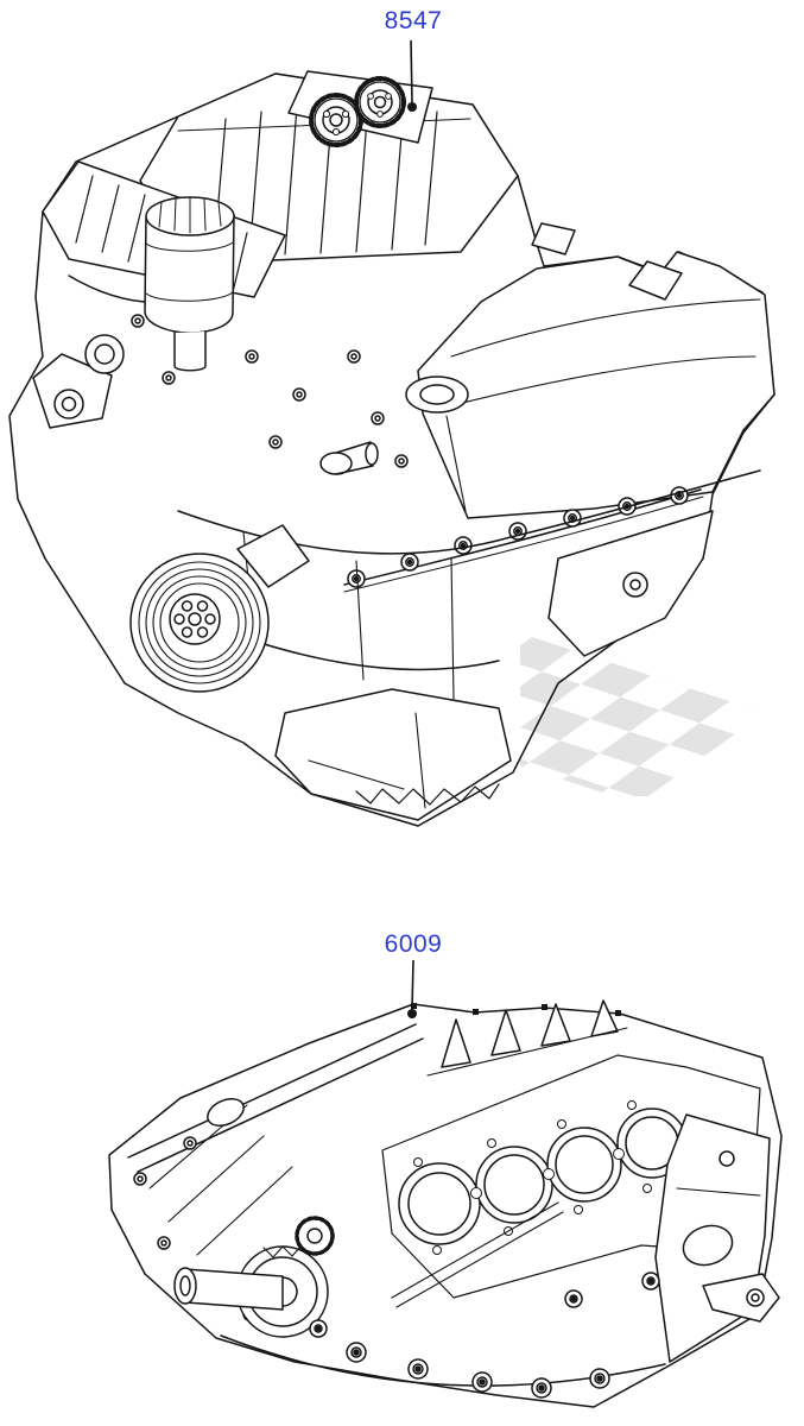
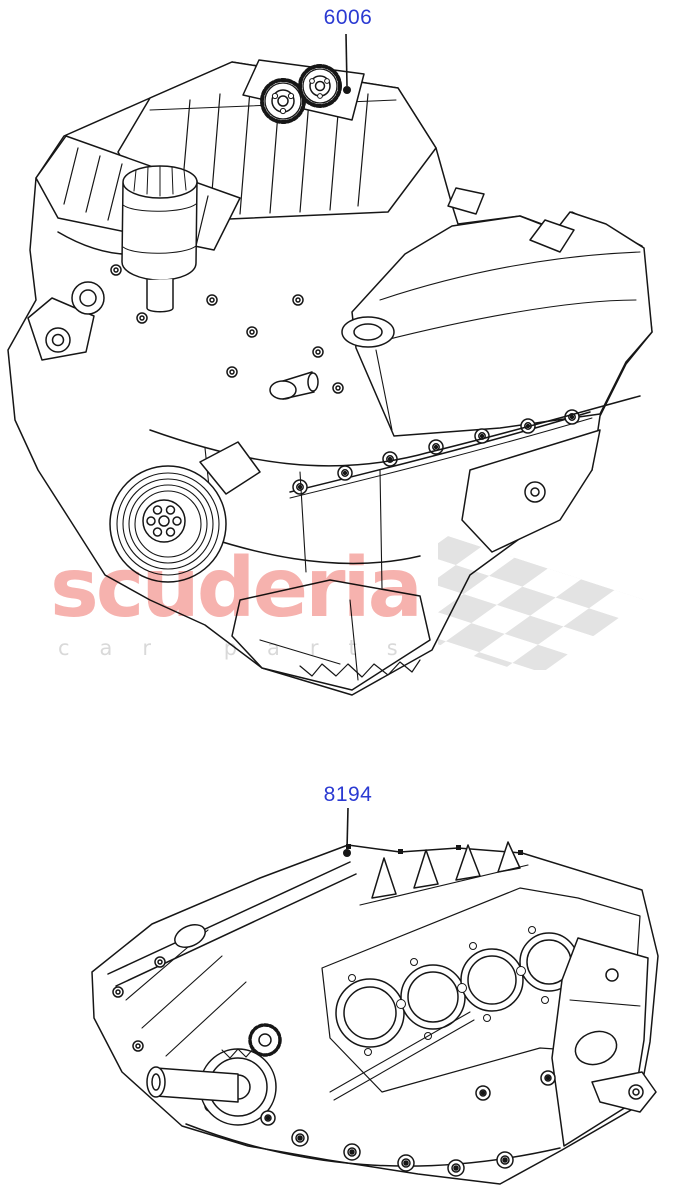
+ scuderia
+ car parts
- 8547
+ 6006
- 6009
+ 8194
